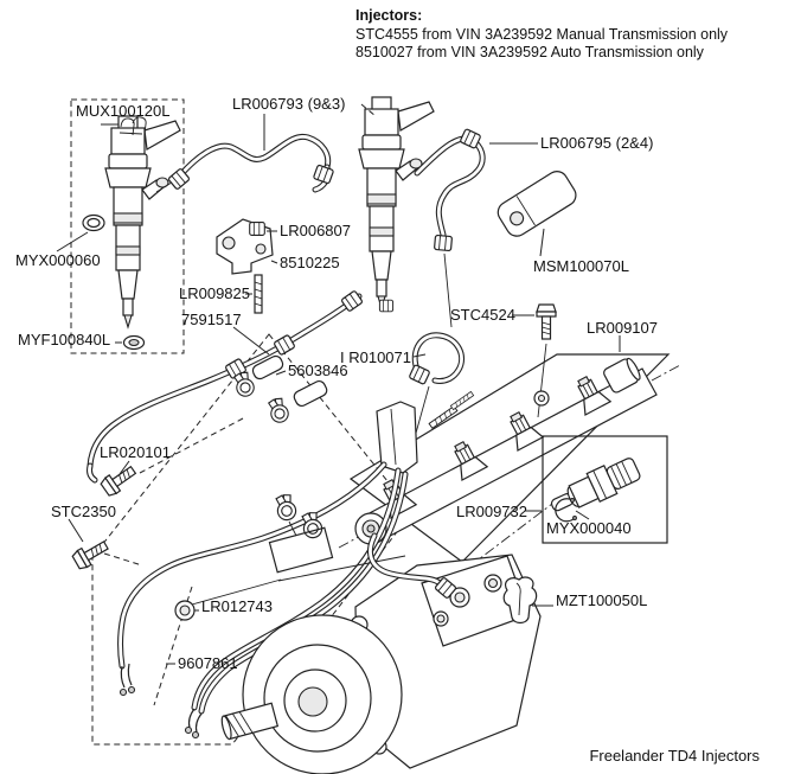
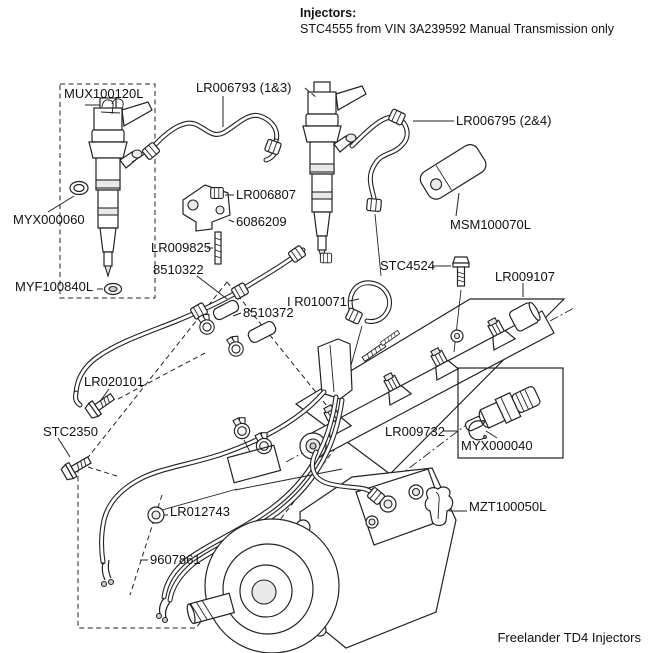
  Injectors:
  STC4555 from VIN 3A239592 Manual Transmission only
- 8510027 from VIN 3A239592 Auto Transmission only
  MUX100120L
- LR006793 (9&3)
+ LR006793 (1&3)
  LR006795 (2&4)
  LR006807
- 8510225
+ 6086209
  MSM100070L
  MYX000060
  LR009825
  STC4524
- 7591517
+ 8510322
  LR009107
  MYF100840L
  I R010071
- 5603846
+ 8510372
  LR020101
  STC2350
  LR009732
  MYX000040
  MZT100050L
  LR012743
  9607861
  Freelander TD4 Injectors
